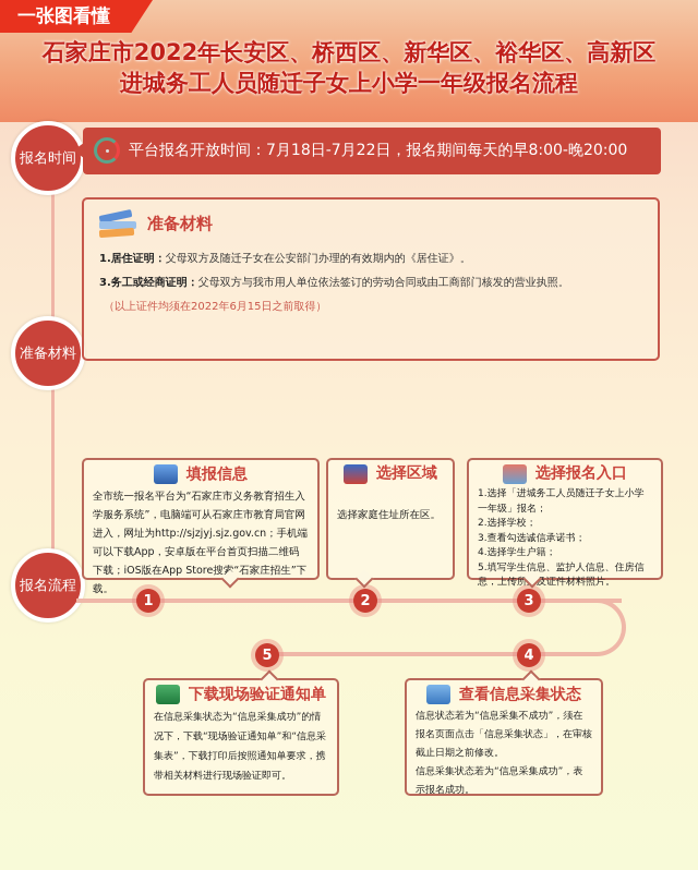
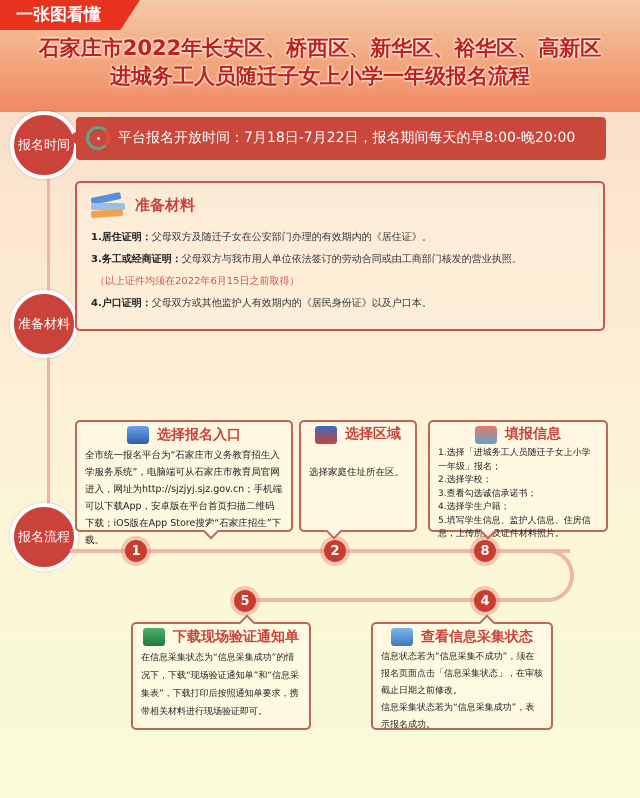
  一张图看懂
  石家庄市2022年长安区、桥西区、新华区、裕华区、高新区
  进城务工人员随迁子女上小学一年级报名流程
  报名时间
  准备材料
  报名流程
  平台报名开放时间：7月18日-7月22日，报名期间每天的早8:00-晚20:00
  准备材料
  1.居住证明：父母双方及随迁子女在公安部门办理的有效期内的《居住证》。
  3.务工或经商证明：父母双方与我市用人单位依法签订的劳动合同或由工商部门核发的营业执照。
  （以上证件均须在2022年6月15日之前取得）
+ 4.户口证明：父母双方或其他监护人有效期内的《居民身份证》以及户口本。
  1
  2
- 3
+ 8
  4
  5
- 填报信息
+ 选择报名入口
  全市统一报名平台为“石家庄市义务教育招生入学服务系统”，电脑端可从石家庄市教育局官网进入，网址为http://sjzjyj.sjz.gov.cn；手机端可以下载App，安卓版在平台首页扫描二维码下载；iOS版在App Store搜“石家庄招生”下载。
  选择区域
  选择家庭住址所在区。
- 选择报名入口
+ 填报信息
  1.选择「进城务工人员随迁子女上小学一年级」报名；
  2.选择学校；
  3.查看勾选诚信承诺书；
  4.选择学生户籍；
  5.填写学生信息、监护人信息、住房信息，上传所及证件材料照片。
  下载现场验证通知单
  在信息采集状态为“信息采集成功”的情况下，下载“现场验证通知单”和“信息采集表”，下载打印后按照通知单要求，携带相关材料进行现场验证即可。
  查看信息采集状态
  信息状态若为“信息采集不成功”，须在报名页面点击「信息采集状态」，在审核截止日期之前修改。
  信息采集状态若为“信息采集成功”，表示报名成功。
